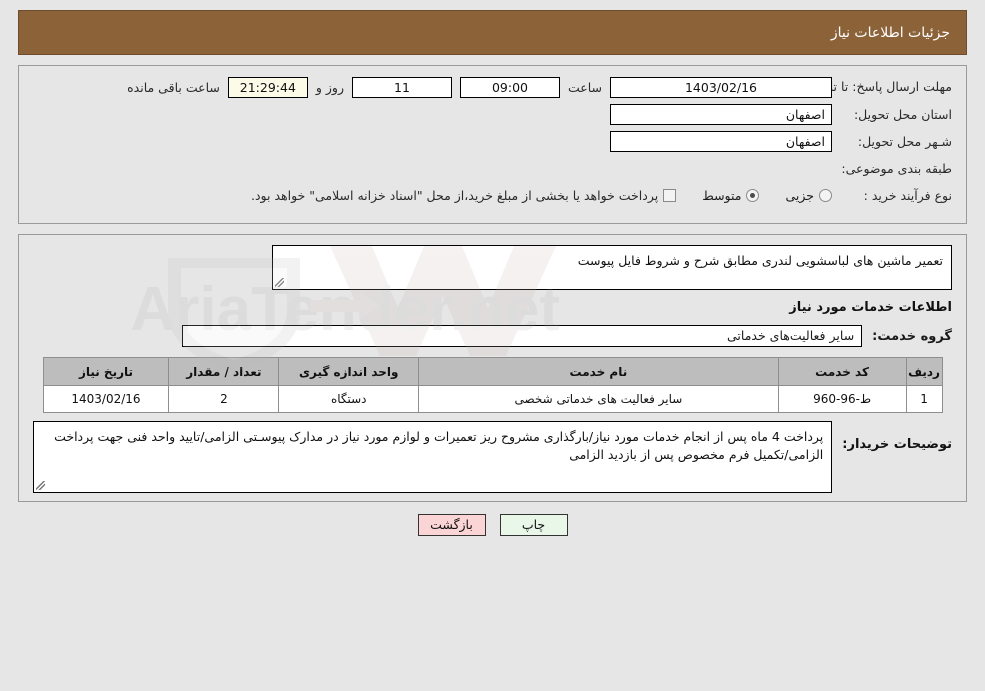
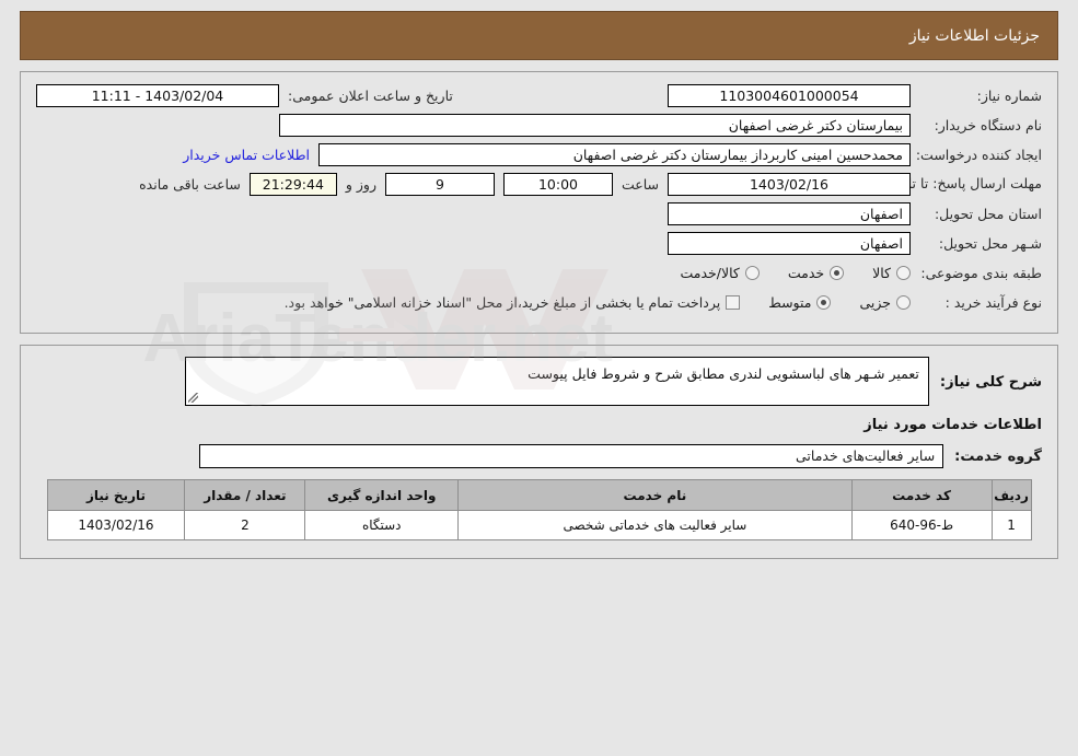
  جزئیات اطلاعات نیاز
+ شماره نیاز:
+ 1103004601000054
+ تاریخ و ساعت اعلان عمومی:
+ 1403/02/04 - 11:11
+ نام دستگاه خریدار:
+ بیمارستان دکتر غرضی اصفهان
+ ایجاد کننده درخواست:
+ محمدحسین امینی کاربرداز بیمارستان دکتر غرضی اصفهان
+ اطلاعات تماس خریدار
  مهلت ارسال پاسخ: تا ت
  1403/02/16
  ساعت
- 09:00
+ 10:00
- 11
+ 9
  روز و
  21:29:44
  ساعت باقی مانده
  استان محل تحویل:
  اصفهان
  شـهر محل تحویل:
  اصفهان
  طبقه بندی موضوعی:
+ کالا
+ خدمت
+ کالا/خدمت
  نوع فرآیند خرید :
  جزیی
  متوسط
- پرداخت خواهد یا بخشی از مبلغ خرید،از محل "اسناد خزانه اسلامی" خواهد بود.
+ پرداخت تمام یا بخشی از مبلغ خرید،از محل "اسناد خزانه اسلامی" خواهد بود.
+ شرح کلی نیاز:
- تعمیر ماشین های لباسشویی لندری مطابق شرح و شروط فایل پیوست
+ تعمیر شـهر های لباسشویی لندری مطابق شرح و شروط فایل پیوست
  اطلاعات خدمات مورد نیاز
  گروه خدمت:
  سایر فعالیت‌های خدماتی
  ردیف	کد خدمت	نام خدمت	واحد اندازه گیری	تعداد / مقدار	تاریخ نیاز
- 1	ط-96-960	سایر فعالیت های خدماتی شخصی	دستگاه	2	1403/02/16
+ 1	ط-96-640	سایر فعالیت های خدماتی شخصی	دستگاه	2	1403/02/16
- توضیحات خریدار:
- پرداخت 4 ماه پس از انجام خدمات مورد نیاز/بارگذاری مشروح ریز تعمیرات و لوازم مورد نیاز در مدارک پیوسـتی الزامی/تایید واحد فنی جهت پرداخت الزامی/تکمیل فرم مخصوص پس از بازدید الزامی
- چاپ
- بازگشت
  AriaTender.net
